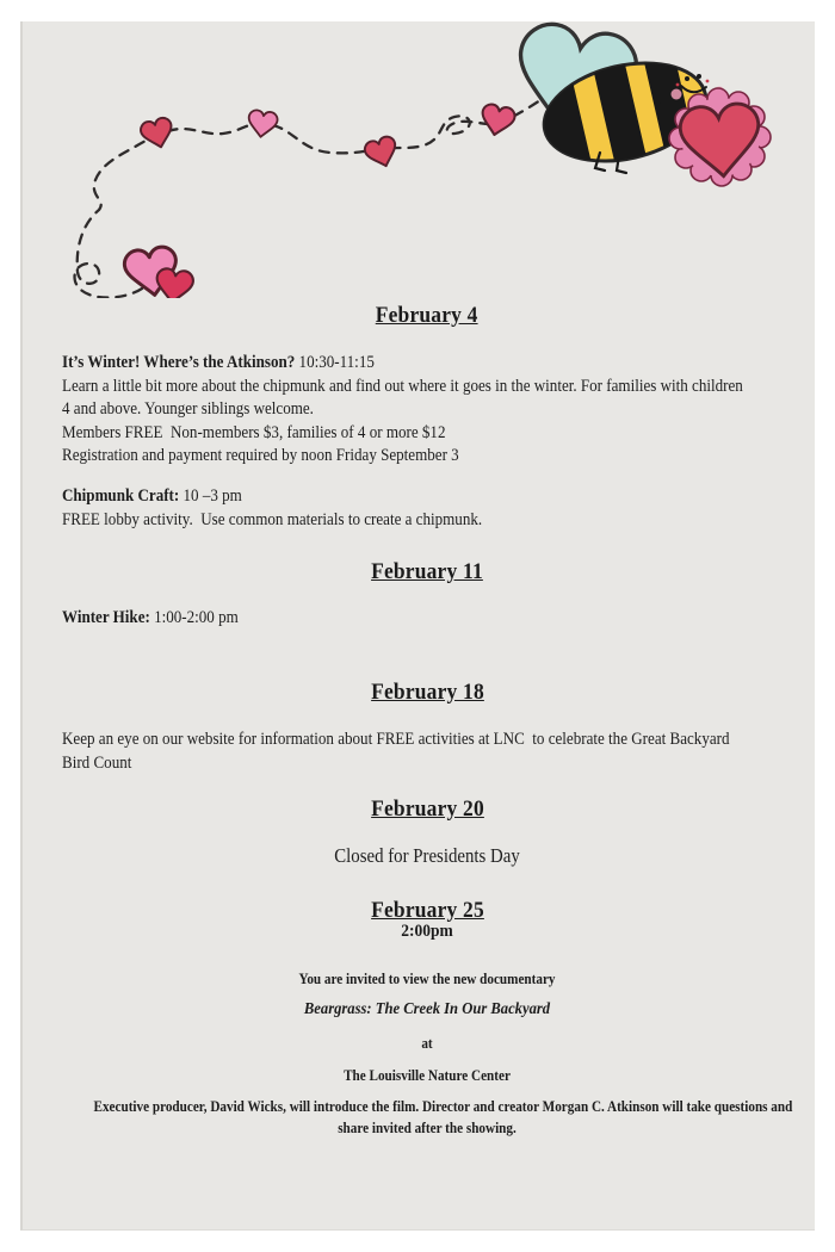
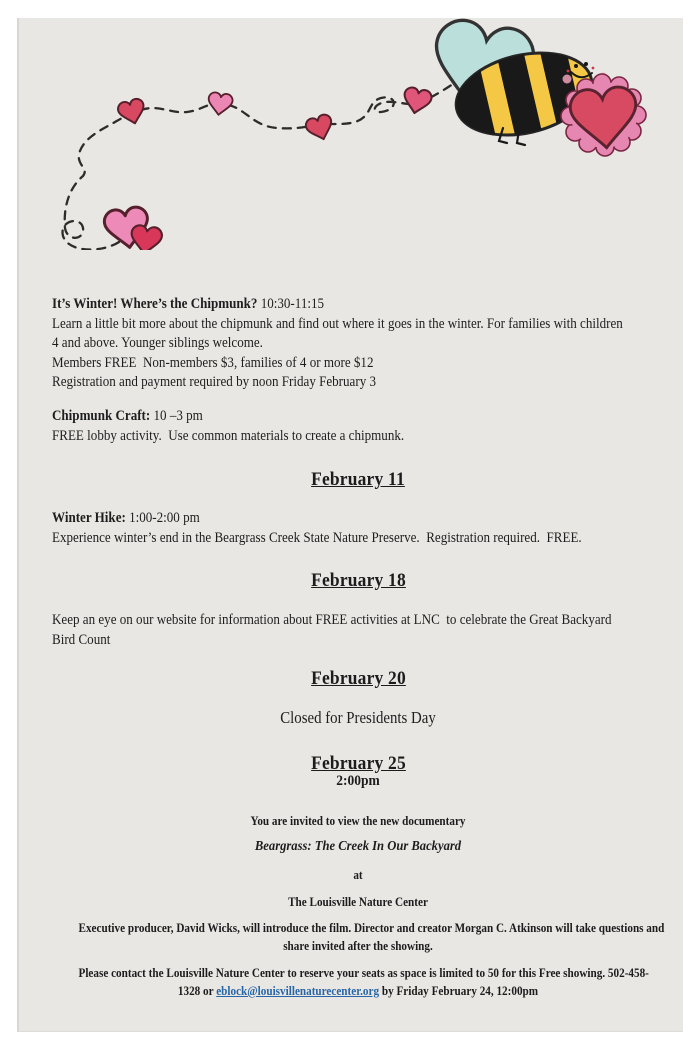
- February 4
- It’s Winter! Where’s the Atkinson? 10:30-11:15
+ It’s Winter! Where’s the Chipmunk? 10:30-11:15
  Learn a little bit more about the chipmunk and find out where it goes in the winter. For families with children
  4 and above. Younger siblings welcome.
  Members FREE Non-members $3, families of 4 or more $12
- Registration and payment required by noon Friday September 3
+ Registration and payment required by noon Friday February 3
  Chipmunk Craft: 10 –3 pm
  FREE lobby activity. Use common materials to create a chipmunk.
  February 11
  Winter Hike: 1:00-2:00 pm
+ Experience winter’s end in the Beargrass Creek State Nature Preserve. Registration required. FREE.
  February 18
  Keep an eye on our website for information about FREE activities at LNC to celebrate the Great Backyard
  Bird Count
  February 20
  Closed for Presidents Day
  February 25
  2:00pm
  You are invited to view the new documentary
  Beargrass: The Creek In Our Backyard
  at
  The Louisville Nature Center
  Executive producer, David Wicks, will introduce the film. Director and creator Morgan C. Atkinson will take questions and
  share invited after the showing.
+ Please contact the Louisville Nature Center to reserve your seats as space is limited to 50 for this Free showing. 502-458-
+ 1328 or eblock@louisvillenaturecenter.org by Friday February 24, 12:00pm
